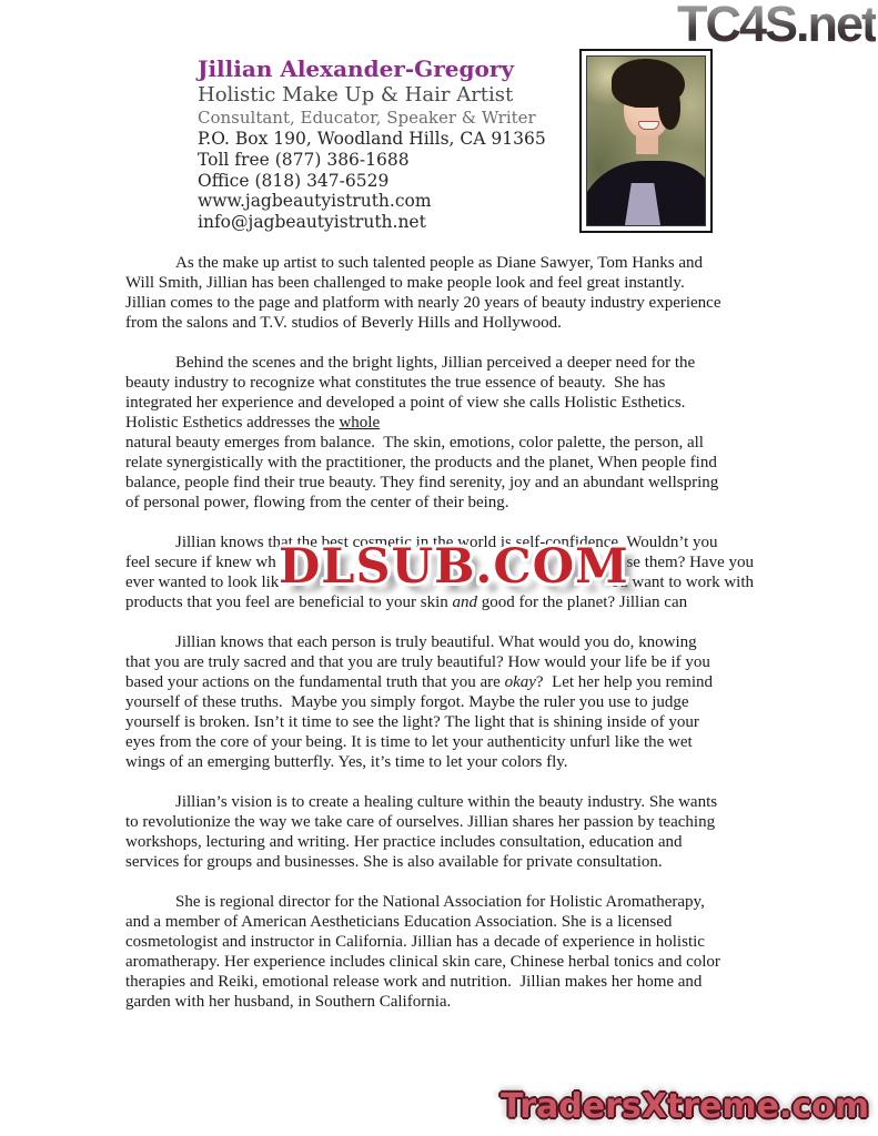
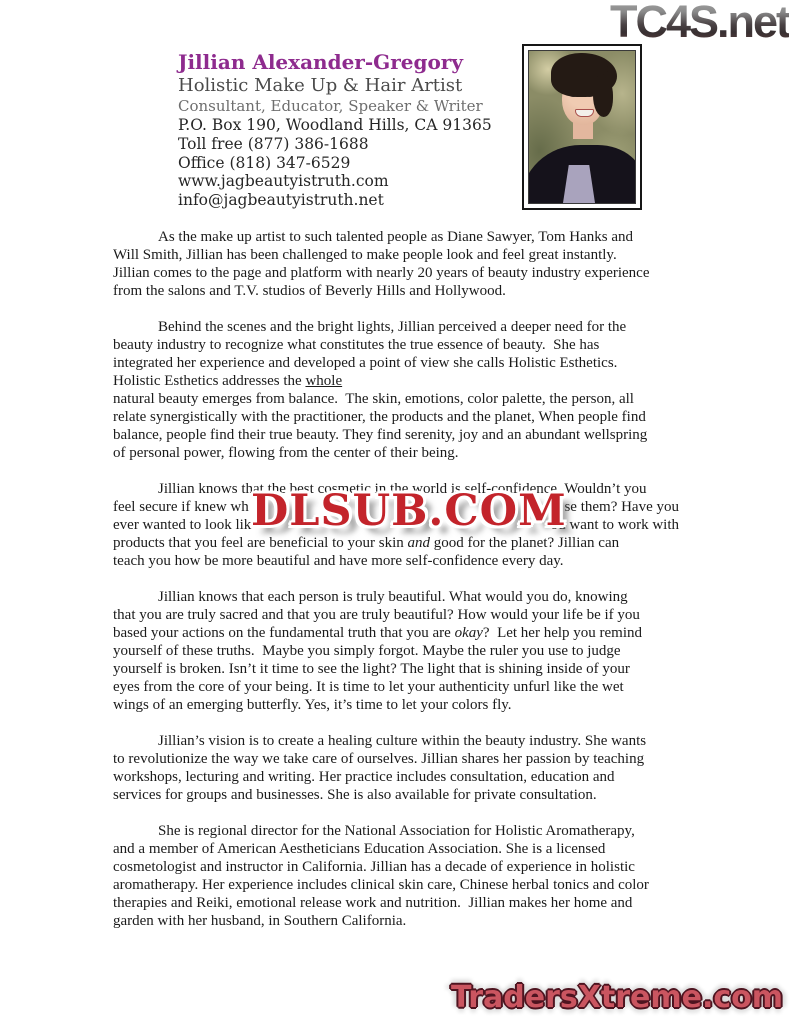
  TC4S.net
  Jillian Alexander-Gregory
  Holistic Make Up & Hair Artist
  Consultant, Educator, Speaker & Writer
  P.O. Box 190, Woodland Hills, CA 91365
  Toll free (877) 386-1688
  Office (818) 347-6529
  www.jagbeautyistruth.com
  info@jagbeautyistruth.net
  As the make up artist to such talented people as Diane Sawyer, Tom Hanks and
  Will Smith, Jillian has been challenged to make people look and feel great instantly.
  Jillian comes to the page and platform with nearly 20 years of beauty industry experience
  from the salons and T.V. studios of Beverly Hills and Hollywood.
  Behind the scenes and the bright lights, Jillian perceived a deeper need for the
  beauty industry to recognize what constitutes the true essence of beauty. She has
  integrated her experience and developed a point of view she calls Holistic Esthetics.
  Holistic Esthetics addresses the
  whole
  natural beauty emerges from balance. The skin, emotions, color palette, the person, all
  relate synergistically with the practitioner, the products and the planet, When people find
  balance, people find their true beauty. They find serenity, joy and an abundant wellspring
  of personal power, flowing from the center of their being.
  Jillian knows that the best cosmetic in the world is self-confidence. Wouldn’t you
  feel secure if knew wh
  se them? Have you
  ever wanted to look lik
  ou want to work with
  products that you feel are beneficial to your skin
  and
  good for the planet? Jillian can
+ teach you how be more beautiful and have more self-confidence every day.
  Jillian knows that each person is truly beautiful. What would you do, knowing
  that you are truly sacred and that you are truly beautiful? How would your life be if you
  based your actions on the fundamental truth that you are
  okay
  ? Let her help you remind
  yourself of these truths. Maybe you simply forgot. Maybe the ruler you use to judge
  yourself is broken. Isn’t it time to see the light? The light that is shining inside of your
  eyes from the core of your being. It is time to let your authenticity unfurl like the wet
  wings of an emerging butterfly. Yes, it’s time to let your colors fly.
  Jillian’s vision is to create a healing culture within the beauty industry. She wants
  to revolutionize the way we take care of ourselves. Jillian shares her passion by teaching
  workshops, lecturing and writing. Her practice includes consultation, education and
  services for groups and businesses. She is also available for private consultation.
  She is regional director for the National Association for Holistic Aromatherapy,
  and a member of American Aestheticians Education Association. She is a licensed
  cosmetologist and instructor in California. Jillian has a decade of experience in holistic
  aromatherapy. Her experience includes clinical skin care, Chinese herbal tonics and color
  therapies and Reiki, emotional release work and nutrition. Jillian makes her home and
  garden with her husband, in Southern California.
  DLSUB.COM
  TradersXtreme.com
